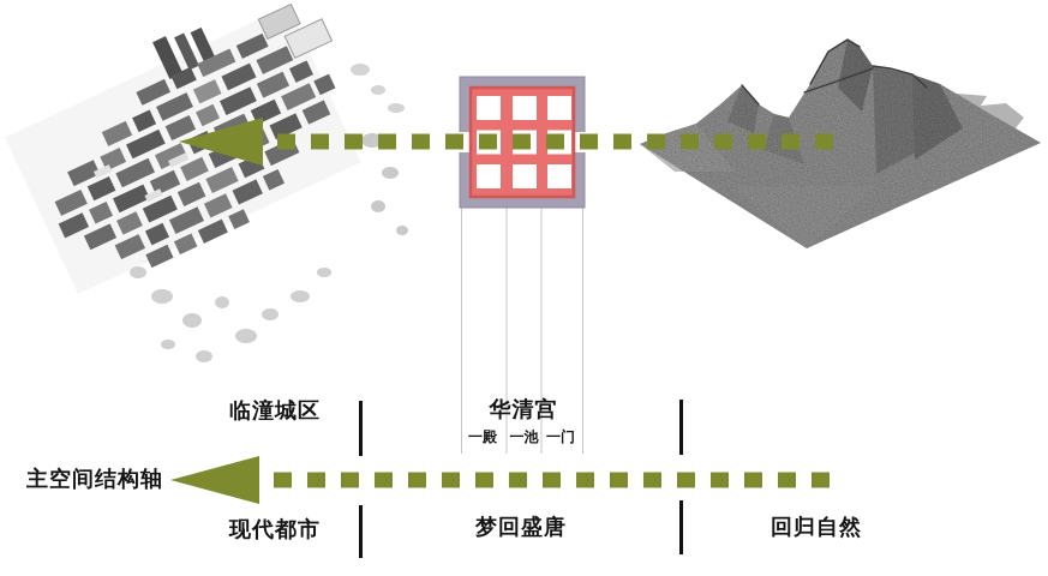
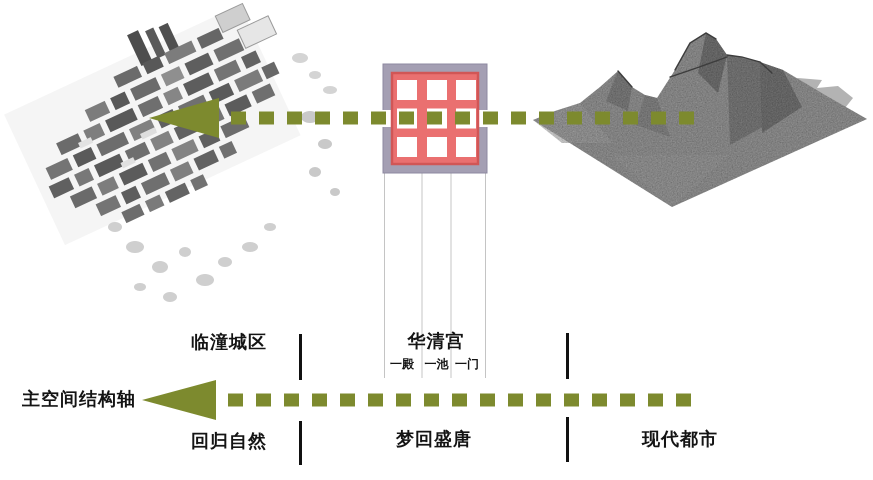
  主空间结构轴
  临潼城区
  华清宫
  一殿
  一池
  一门
- 现代都市
+ 回归自然
  梦回盛唐
- 回归自然
+ 现代都市
